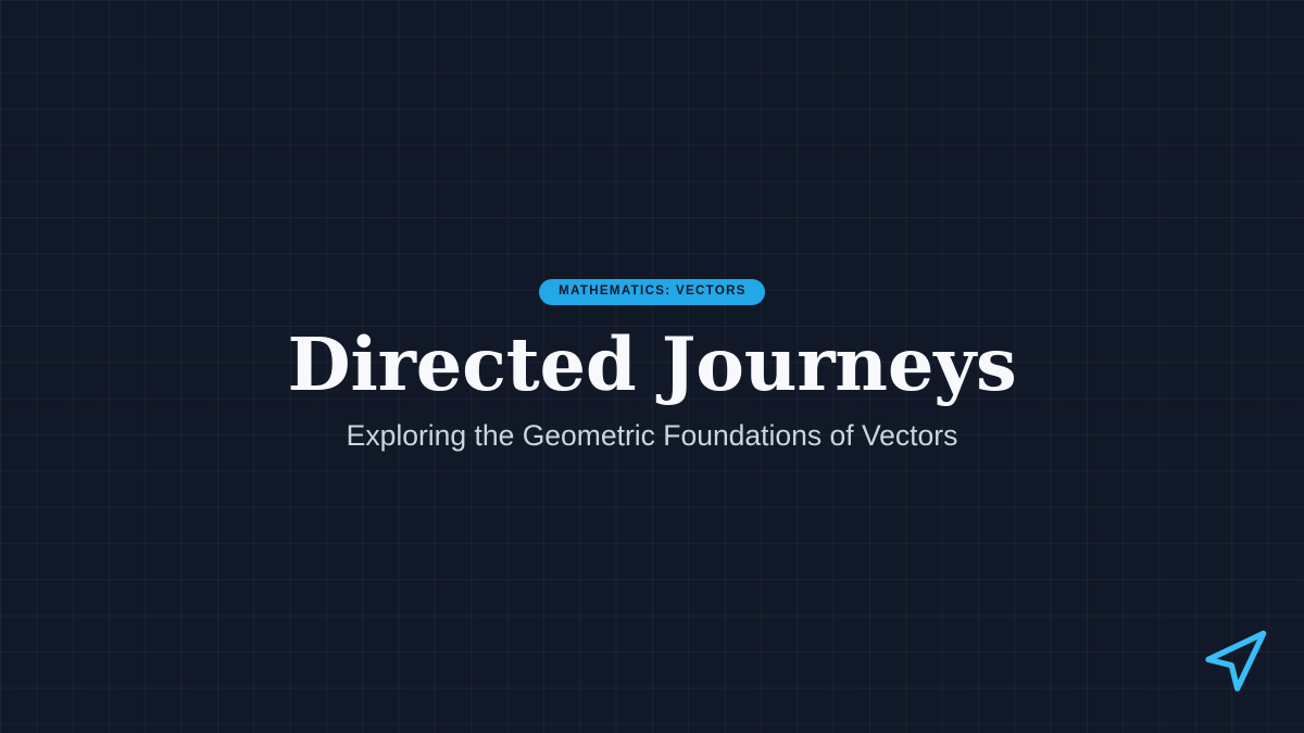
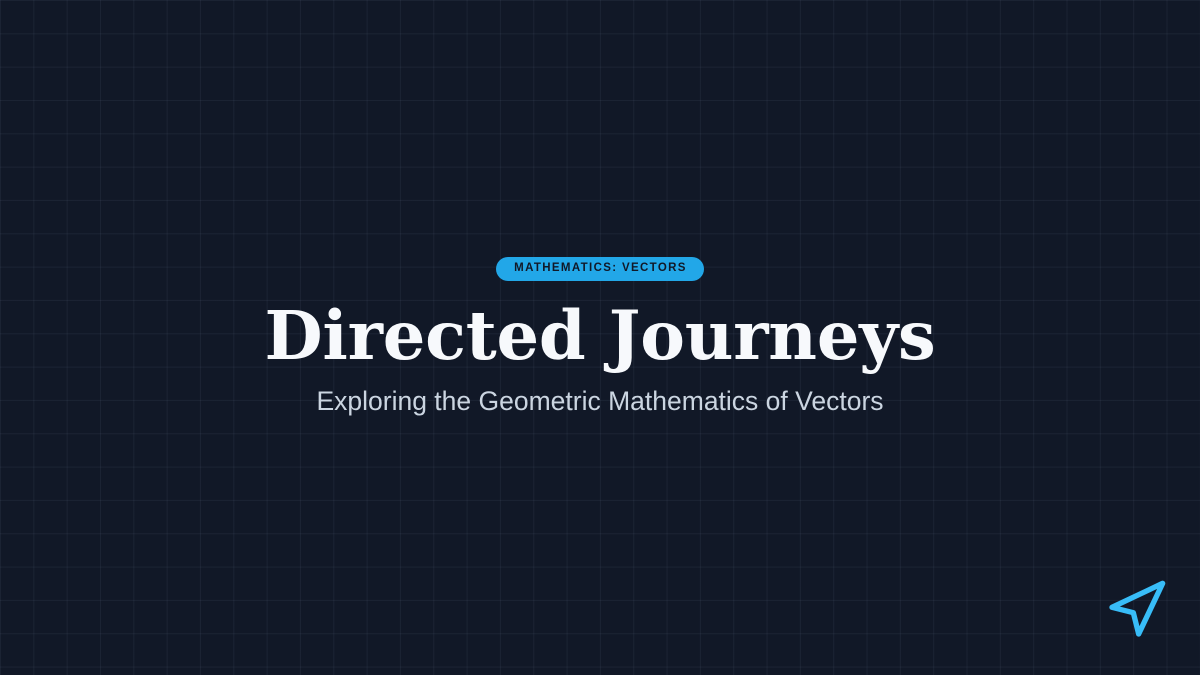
  MATHEMATICS: VECTORS
  Directed Journeys
- Exploring the Geometric Foundations of Vectors
+ Exploring the Geometric Mathematics of Vectors
